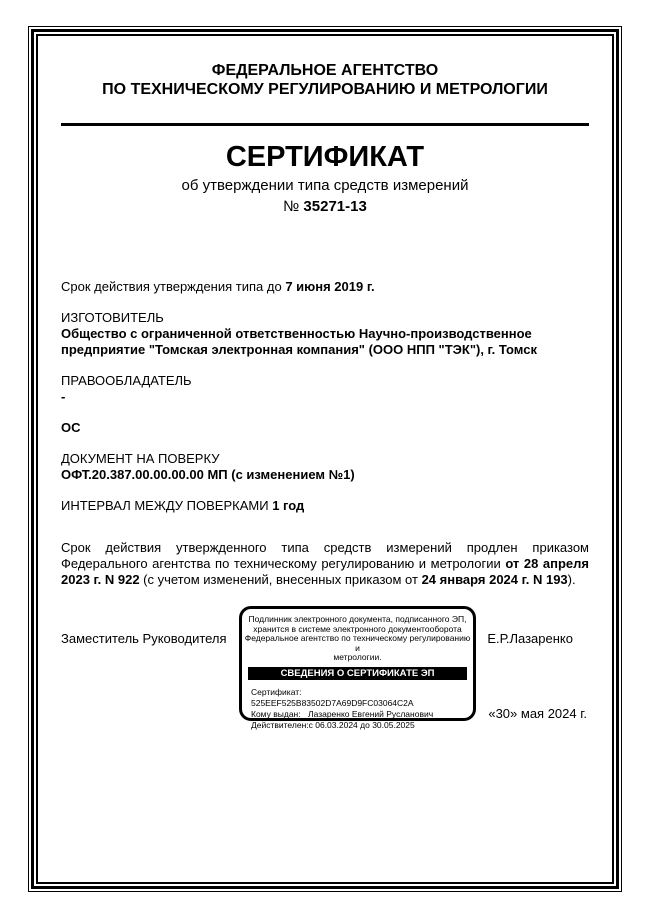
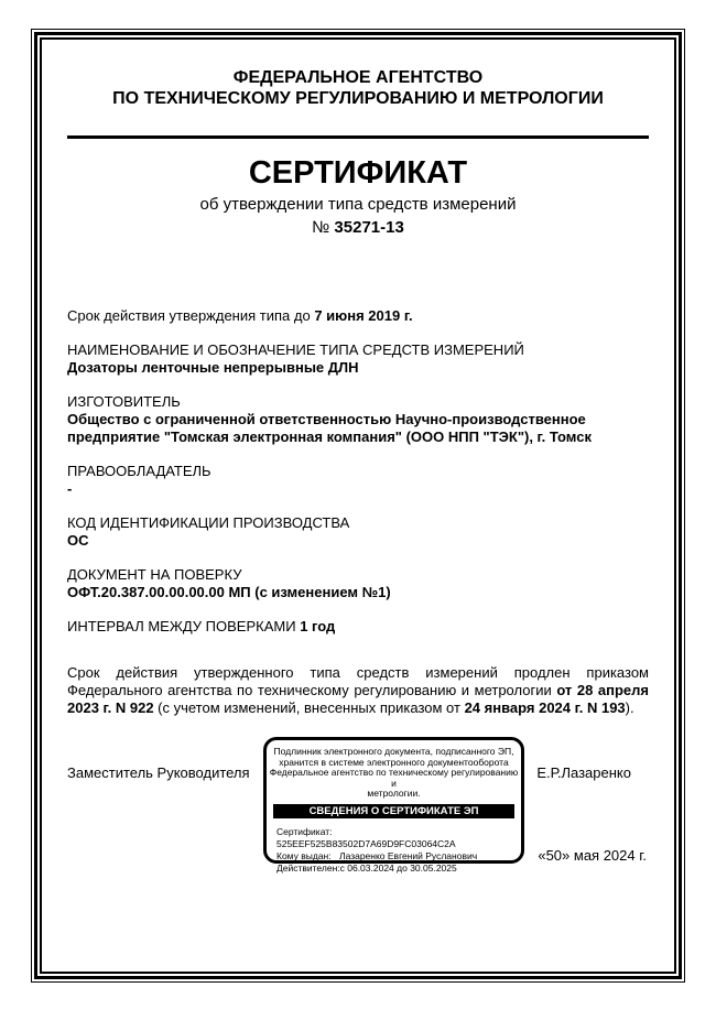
  ФЕДЕРАЛЬНОЕ АГЕНТСТВО
  ПО ТЕХНИЧЕСКОМУ РЕГУЛИРОВАНИЮ И МЕТРОЛОГИИ
  СЕРТИФИКАТ
  об утверждении типа средств измерений
  № 35271-13
  Срок действия утверждения типа до 7 июня 2019 г.
+ НАИМЕНОВАНИЕ И ОБОЗНАЧЕНИЕ ТИПА СРЕДСТВ ИЗМЕРЕНИЙ
+ Дозаторы ленточные непрерывные ДЛН
  ИЗГОТОВИТЕЛЬ
  Общество с ограниченной ответственностью Научно-производственное предприятие "Томская электронная компания" (ООО НПП "ТЭК"), г. Томск
  ПРАВООБЛАДАТЕЛЬ
  -
+ КОД ИДЕНТИФИКАЦИИ ПРОИЗВОДСТВА
  ОС
  ДОКУМЕНТ НА ПОВЕРКУ
  ОФТ.20.387.00.00.00.00 МП (с изменением №1)
  ИНТЕРВАЛ МЕЖДУ ПОВЕРКАМИ 1 год
  Срок действия утвержденного типа средств измерений продлен приказом Федерального агентства по техническому регулированию и метрологии от 28 апреля 2023 г. N 922 (с учетом изменений, внесенных приказом от 24 января 2024 г. N 193).
  Заместитель Руководителя
  Подлинник электронного документа, подписанного ЭП,
  хранится в системе электронного документооборота
  Федеральное агентство по техническому регулированию и
  метрологии.
  СВЕДЕНИЯ О СЕРТИФИКАТЕ ЭП
  Сертификат:525EEF525B83502D7A69D9FC03064C2A
  Кому выдан: Лазаренко Евгений Русланович
  Действителен:с 06.03.2024 до 30.05.2025
  Е.Р.Лазаренко
- «30» мая 2024 г.
+ «50» мая 2024 г.
